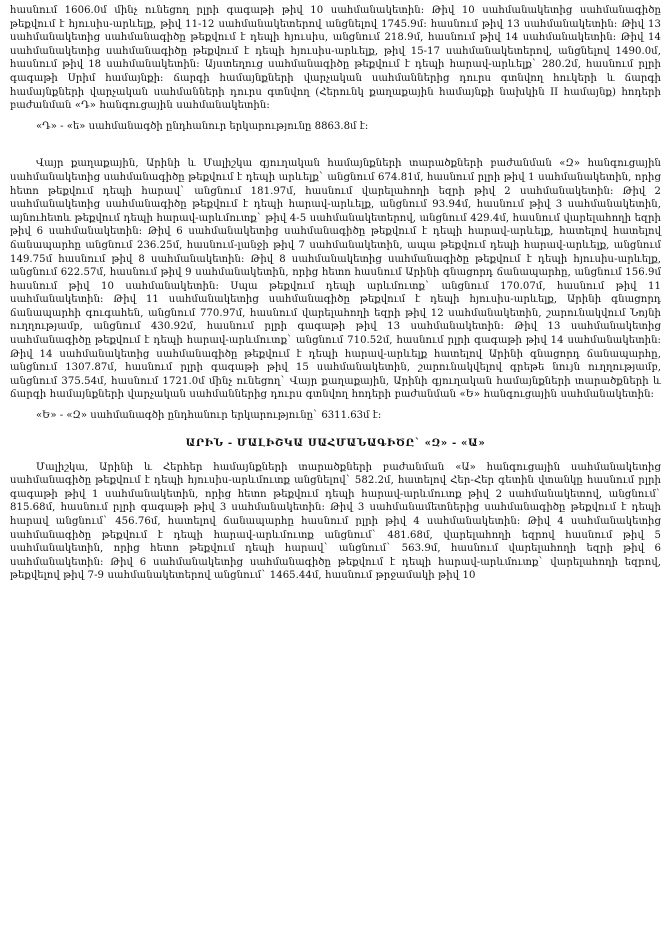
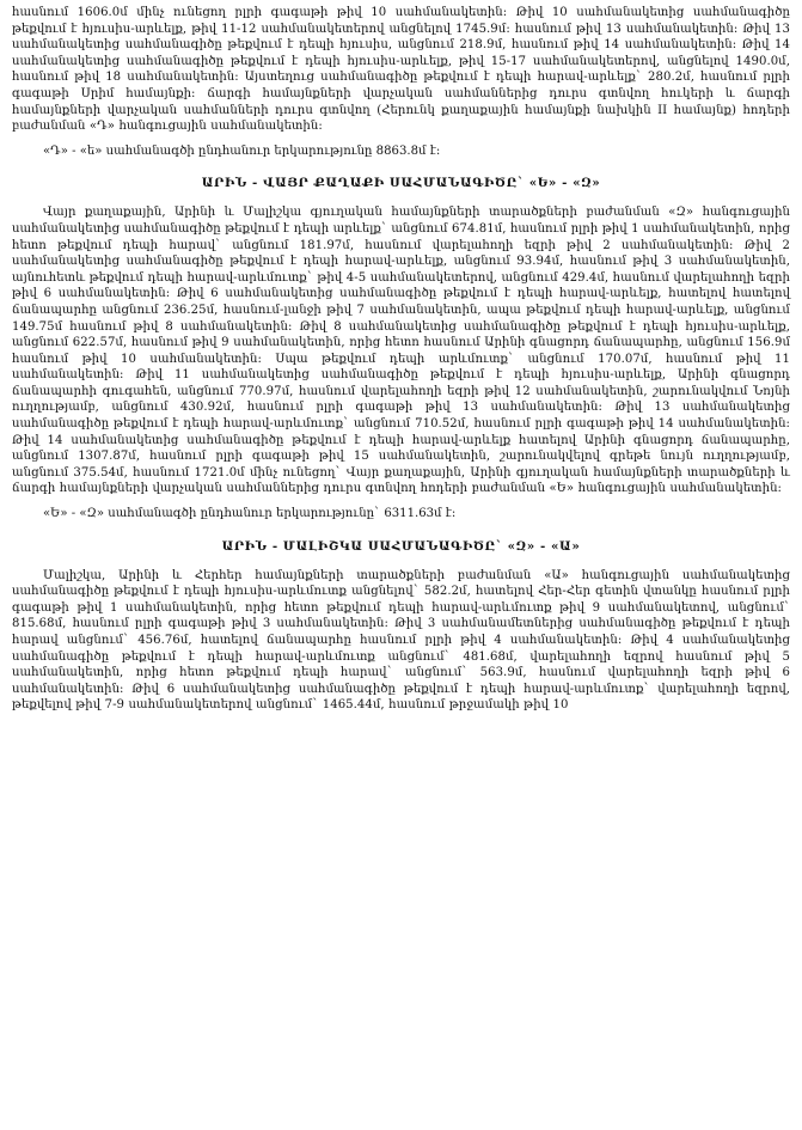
  հասնում 1606.0մ մինչ ունեցող րլրի գագաթի թիվ 10 սահմանակետին: Թիվ 10 սահմանակետից սահմանագիծը թեքվում է հյուսիս-արևելք, թիվ 11-12 սահմանակետերով անցնելով 1745.9մ: հասնում թիվ 13 սահմանակետին: Թիվ 13 սահմանակետից սահմանագիծը թեքվում է դեպի հյուսիս, անցնում 218.9մ, հասնում թիվ 14 սահմանակետին: Թիվ 14 սահմանակետից սահմանագիծը թեքվում է դեպի հյուսիս-արևելք, թիվ 15-17 սահմանակետերով, անցնելով 1490.0մ, հասնում թիվ 18 սահմանակետին: Այստեղուց սահմանագիծը թեքվում է դեպի հարավ-արևելք` 280.2մ, հասնում րլրի գագաթի Սրիմ համայնքի: ճարգի համայնքների վարչական սահմաններից դուրս գտնվող հուկերի և ճարգի համայնքների վարչական սահմանների դուրս գտնվող (Հերունկ քաղաքային համայնքի նախկին II համայնք) հոդերի բաժանման «Դ» հանգուցային սահմանակետին:
  «Դ» - «ե» սահմանագծի ընդհանուր երկարությունը 8863.8մ է:
+ ԱՐԻՆ - ՎԱՅՐ ՔԱՂԱՔԻ ՍԱՀՄԱՆԱԳԻԾԸ` «Ե» - «Զ»
  Վայր քաղաքային, Արինի և Մալիշկա գյուղական համայնքների տարածքների բաժանման «Զ» հանգուցային սահմանակետից սահմանագիծը թեքվում է դեպի արևելք` անցնում 674.81մ, հասնում րլրի թիվ 1 սահմանակետին, որից հետո թեքվում դեպի հարավ` անցնում 181.97մ, հասնում վարելահողի եզրի թիվ 2 սահմանակետին: Թիվ 2 սահմանակետից սահմանագիծը թեքվում է դեպի հարավ-արևելք, անցնում 93.94մ, հասնում թիվ 3 սահմանակետին, այնուհետև թեքվում դեպի հարավ-արևմուտք` թիվ 4-5 սահմանակետերով, անցնում 429.4մ, հասնում վարելահողի եզրի թիվ 6 սահմանակետին: Թիվ 6 սահմանակետից սահմանագիծը թեքվում է դեպի հարավ-արևելք, հատելով հատելով ճանապարհը անցնում 236.25մ, հասնում-լանջի թիվ 7 սահմանակետին, ապա թեքվում դեպի հարավ-արևելք, անցնում 149.75մ հասնում թիվ 8 սահմանակետին: Թիվ 8 սահմանակետից սահմանագիծը թեքվում է դեպի հյուսիս-արևելք, անցնում 622.57մ, հասնում թիվ 9 սահմանակետին, որից հետո հասնում Արինի գնացորդ ճանապարհը, անցնում 156.9մ հասնում թիվ 10 սահմանակետին: Սպա թեքվում դեպի արևմուտք` անցնում 170.07մ, հասնում թիվ 11 սահմանակետին: Թիվ 11 սահմանակետից սահմանագիծը թեքվում է դեպի հյուսիս-արևելք, Արինի գնացորդ ճանապարհի գուգահեն, անցնում 770.97մ, հասնում վարելահողի եզրի թիվ 12 սահմանակետին, շարունակվում Նոյնի ուղղությամբ, անցնում 430.92մ, հասնում րլրի գագաթի թիվ 13 սահմանակետին: Թիվ 13 սահմանակետից սահմանագիծը թեքվում է դեպի հարավ-արևմուտք` անցնում 710.52մ, հասնում րլրի գագաթի թիվ 14 սահմանակետին: Թիվ 14 սահմանակետից սահմանագիծը թեքվում է դեպի հարավ-արևելք հատելով Արինի գնացորդ ճանապարհը, անցնում 1307.87մ, հասնում րլրի գագաթի թիվ 15 սահմանակետին, շարունակվելով գրեթե նույն ուղղությամբ, անցնում 375.54մ, հասնում 1721.0մ մինչ ունեցող` Վայր քաղաքային, Արինի գյուղական համայնքների տարածքների և ճարգի համայնքների վարչական սահմաններից դուրս գտնվող հոդերի բաժանման «Ե» հանգուցային սահմանակետին:
  «Ե» - «Զ» սահմանագծի ընդհանուր երկարությունը` 6311.63մ է:
  ԱՐԻՆ - ՄԱԼԻՇԿԱ ՍԱՀՄԱՆԱԳԻԾԸ` «Զ» - «Ա»
- Մալիշկա, Արինի և Հերհեր համայնքների տարածքների բաժանման «Ա» հանգուցային սահմանակետից սահմանագիծը թեքվում է դեպի հյուսիս-արևմուտք անցնելով` 582.2մ, հատելով Հեր-Հեր գետին վտանկը հասնում րլրի գագաթի թիվ 1 սահմանակետին, որից հետո թեքվում դեպի հարավ-արևմուտք թիվ 2 սահմանակետով, անցնում` 815.68մ, հասնում րլրի գագաթի թիվ 3 սահմանակետին: Թիվ 3 սահմանամետներից սահմանագիծը թեքվում է դեպի հարավ անցնում` 456.76մ, հատելով ճանապարհը հասնում րլրի թիվ 4 սահմանակետին: Թիվ 4 սահմանակետից սահմանագիծը թեքվում է դեպի հարավ-արևմուտք անցնում` 481.68մ, վարելահողի եզրով հասնում թիվ 5 սահմանակետին, որից հետո թեքվում դեպի հարավ` անցնում` 563.9մ, հասնում վարելահողի եզրի թիվ 6 սահմանակետին: Թիվ 6 սահմանակետից սահմանագիծը թեքվում է դեպի հարավ-արևմուտք` վարելահողի եզրով, թեքվելով թիվ 7-9 սահմանակետերով անցնում` 1465.44մ, հասնում թրջամակի թիվ 10
+ Մալիշկա, Արինի և Հերհեր համայնքների տարածքների բաժանման «Ա» հանգուցային սահմանակետից սահմանագիծը թեքվում է դեպի հյուսիս-արևմուտք անցնելով` 582.2մ, հատելով Հեր-Հեր գետին վտանկը հասնում րլրի գագաթի թիվ 1 սահմանակետին, որից հետո թեքվում դեպի հարավ-արևմուտք թիվ 9 սահմանակետով, անցնում` 815.68մ, հասնում րլրի գագաթի թիվ 3 սահմանակետին: Թիվ 3 սահմանամետներից սահմանագիծը թեքվում է դեպի հարավ անցնում` 456.76մ, հատելով ճանապարհը հասնում րլրի թիվ 4 սահմանակետին: Թիվ 4 սահմանակետից սահմանագիծը թեքվում է դեպի հարավ-արևմուտք անցնում` 481.68մ, վարելահողի եզրով հասնում թիվ 5 սահմանակետին, որից հետո թեքվում դեպի հարավ` անցնում` 563.9մ, հասնում վարելահողի եզրի թիվ 6 սահմանակետին: Թիվ 6 սահմանակետից սահմանագիծը թեքվում է դեպի հարավ-արևմուտք` վարելահողի եզրով, թեքվելով թիվ 7-9 սահմանակետերով անցնում` 1465.44մ, հասնում թրջամակի թիվ 10
